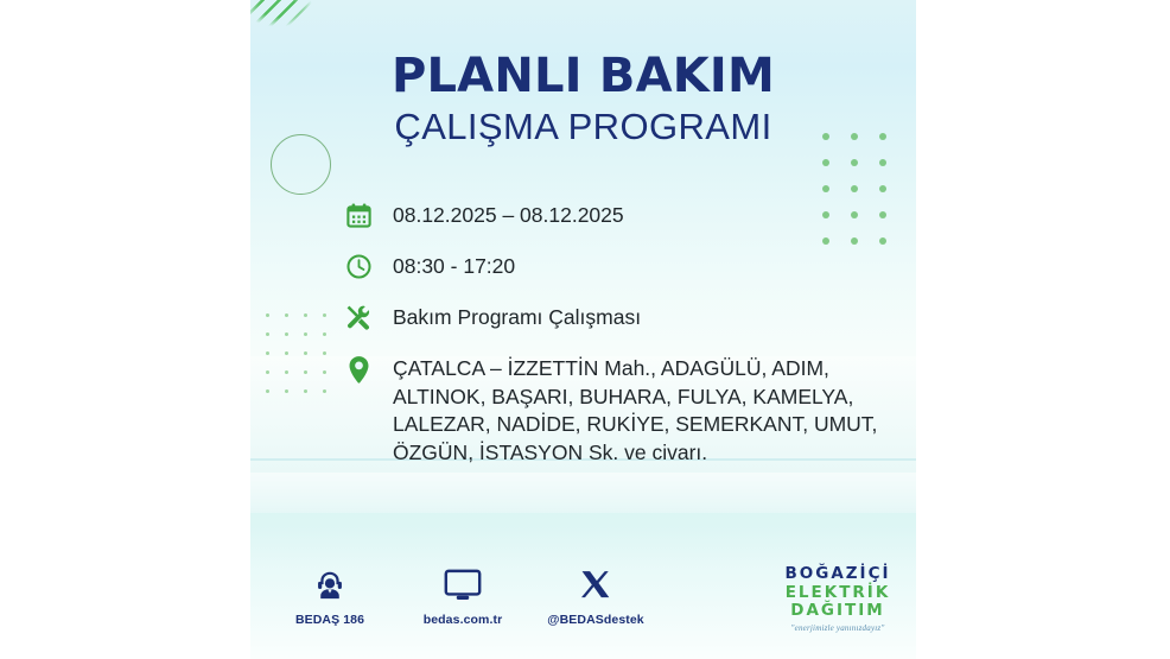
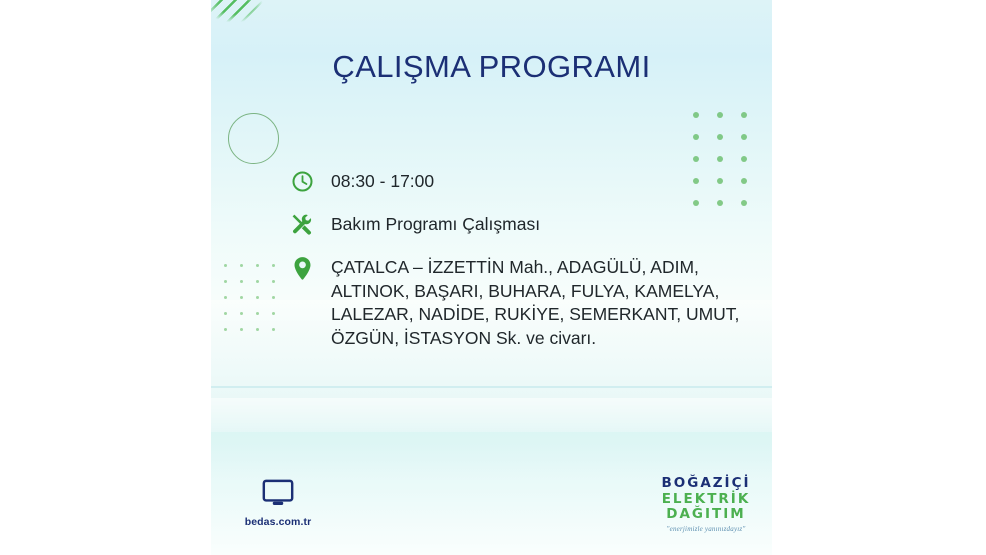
- PLANLI BAKIM
  ÇALIŞMA PROGRAMI
- 08.12.2025 – 08.12.2025
- 08:30 - 17:20
+ 08:30 - 17:00
  Bakım Programı Çalışması
  ÇATALCA – İZZETTİN Mah., ADAGÜLÜ, ADIM,
  ALTINOK, BAŞARI, BUHARA, FULYA, KAMELYA,
  LALEZAR, NADİDE, RUKİYE, SEMERKANT, UMUT,
  ÖZGÜN, İSTASYON Sk. ve civarı.
- BEDAŞ 186
  bedas.com.tr
- @BEDASdestek
  BOĞAZİÇİ
  ELEKTRİK
  DAĞITIM
  "enerjimizle yanınızdayız"
